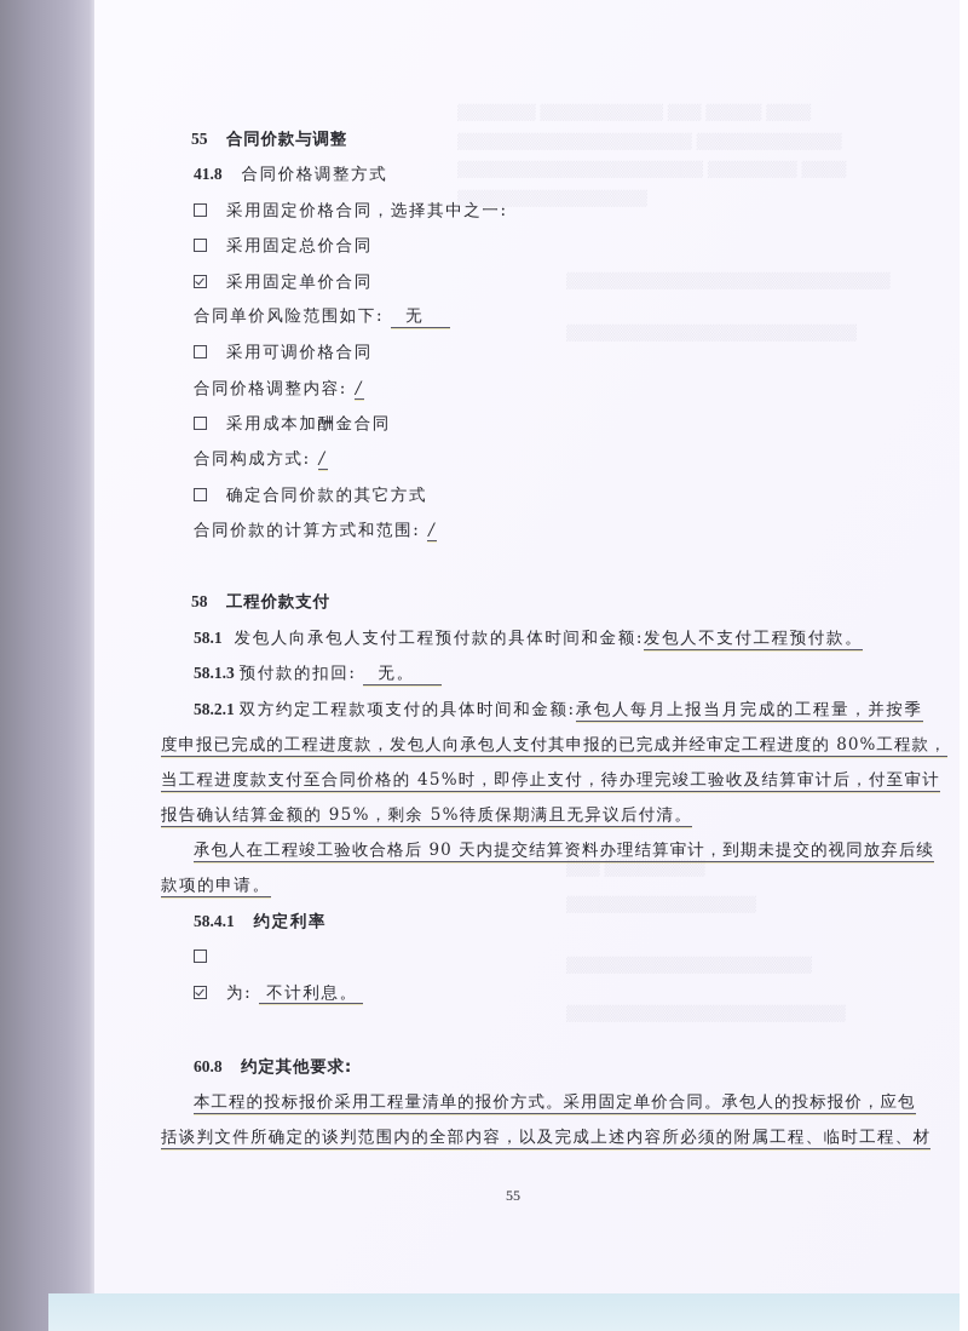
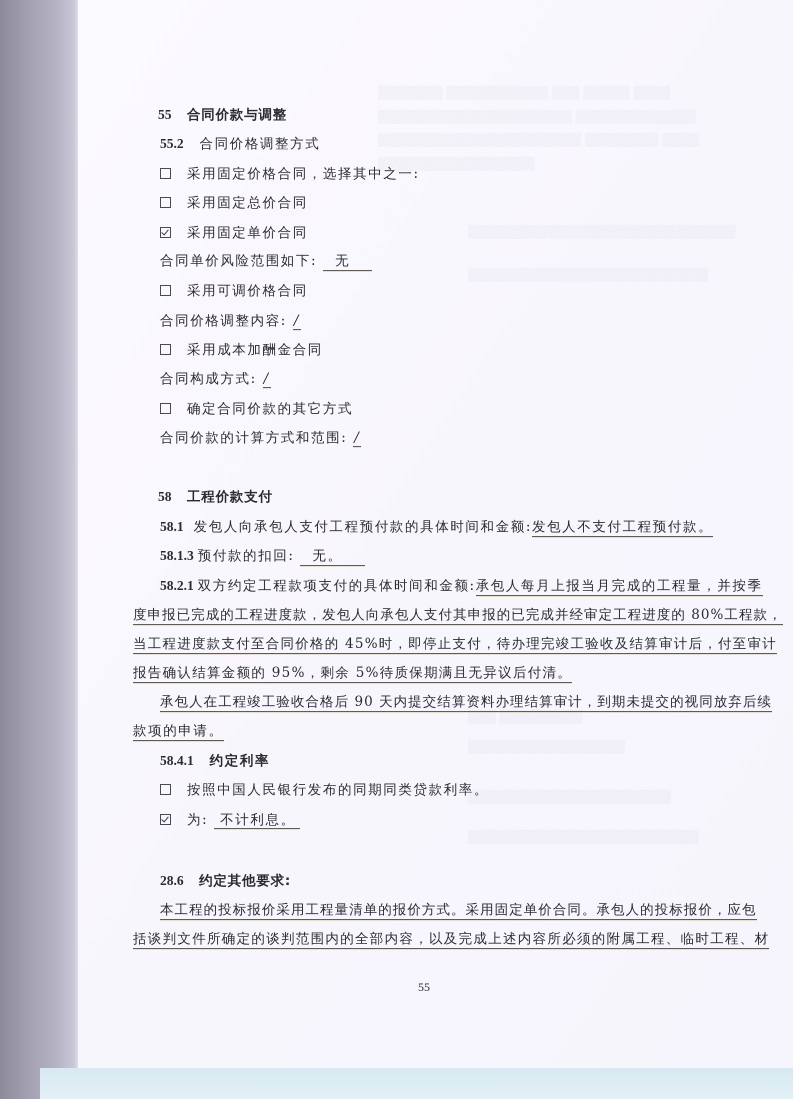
  55 合同价款与调整
- 41.8 合同价格调整方式
+ 55.2 合同价格调整方式
  采用固定价格合同，选择其中之一:
  采用固定总价合同
  采用固定单价合同
  合同单价风险范围如下: 无
  采用可调价格合同
  合同价格调整内容: /
  采用成本加酬金合同
  合同构成方式: /
  确定合同价款的其它方式
  合同价款的计算方式和范围: /
  58 工程价款支付
  58.1 发包人向承包人支付工程预付款的具体时间和金额:发包人不支付工程预付款。
  58.1.3 预付款的扣回: 无。
  58.2.1 双方约定工程款项支付的具体时间和金额:承包人每月上报当月完成的工程量，并按季
  度申报已完成的工程进度款，发包人向承包人支付其申报的已完成并经审定工程进度的 80%工程款，
  当工程进度款支付至合同价格的 45%时，即停止支付，待办理完竣工验收及结算审计后，付至审计
  报告确认结算金额的 95%，剩余 5%待质保期满且无异议后付清。
  承包人在工程竣工验收合格后 90 天内提交结算资料办理结算审计，到期未提交的视同放弃后续
  款项的申请。
  58.4.1 约定利率
+ 按照中国人民银行发布的同期同类贷款利率。
  为: 不计利息。
- 60.8 约定其他要求:
+ 28.6 约定其他要求:
  本工程的投标报价采用工程量清单的报价方式。采用固定单价合同。承包人的投标报价，应包
  括谈判文件所确定的谈判范围内的全部内容，以及完成上述内容所必须的附属工程、临时工程、材
  55
